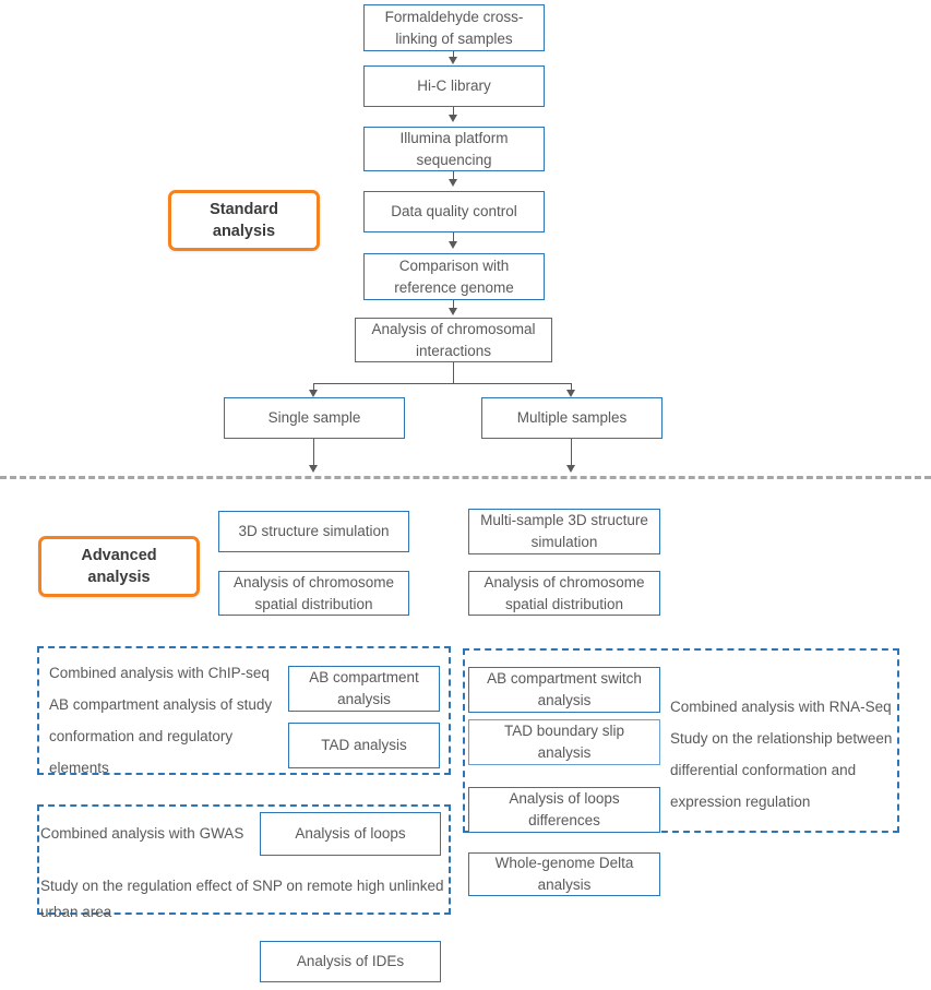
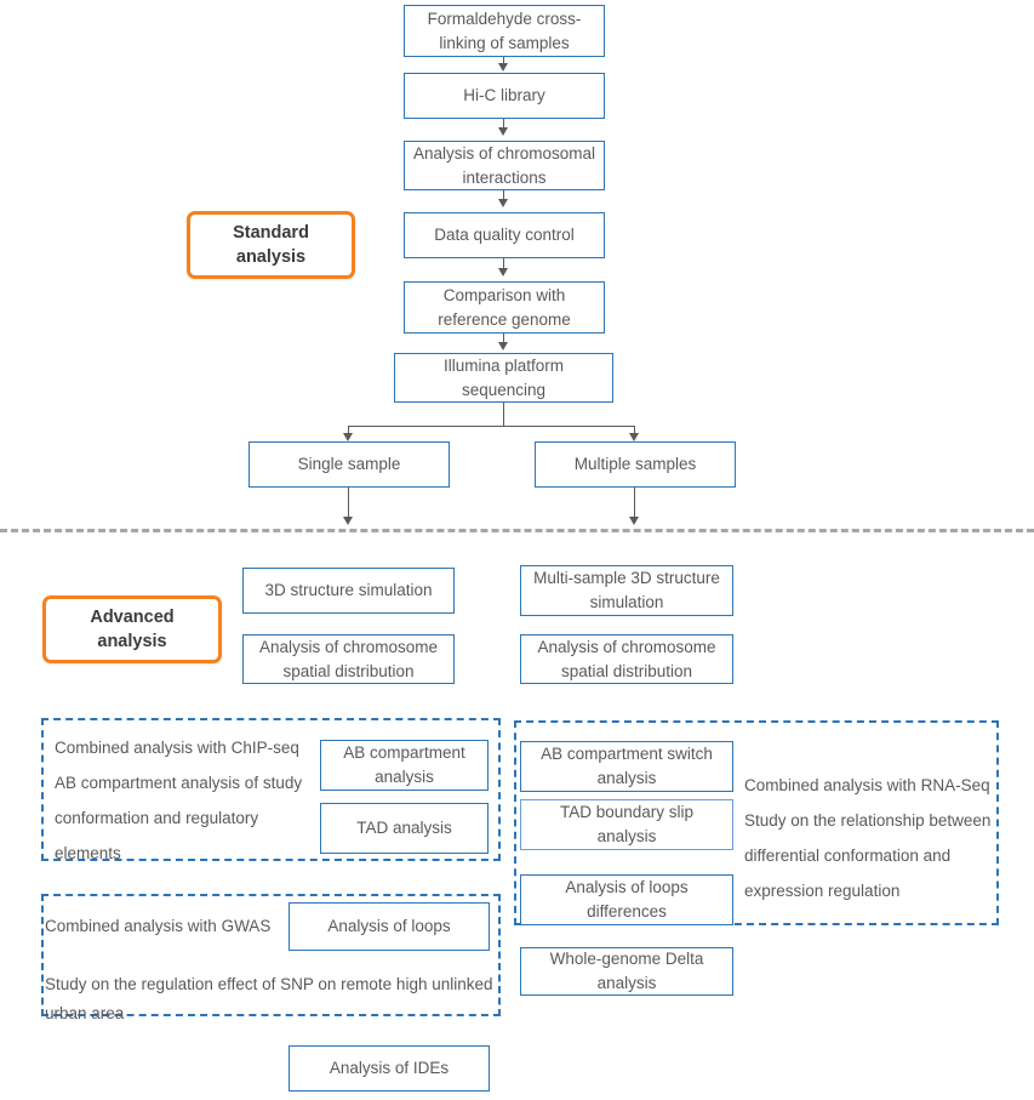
  Formaldehyde cross-linking of samples
  Hi-C library
- Illumina platform sequencing
+ Analysis of chromosomal interactions
  Data quality control
  Comparison with reference genome
- Analysis of chromosomal interactions
+ Illumina platform sequencing
  Single sample
  Multiple samples
  Standard analysis
  Advanced analysis
  3D structure simulation
  Analysis of chromosome spatial distribution
  Multi-sample 3D structure simulation
  Analysis of chromosome spatial distribution
  Combined analysis with ChIP-seq
  AB compartment analysis of study
  conformation and regulatory
  elements
  AB compartment analysis
  TAD analysis
  Combined analysis with RNA-Seq
  Study on the relationship between
  differential conformation and
  expression regulation
  AB compartment switch analysis
  TAD boundary slip analysis
  Analysis of loops differences
  Combined analysis with GWAS
  Study on the regulation effect of SNP on remote high unlinked
  urban area
  Analysis of loops
  Whole-genome Delta analysis
  Analysis of IDEs
